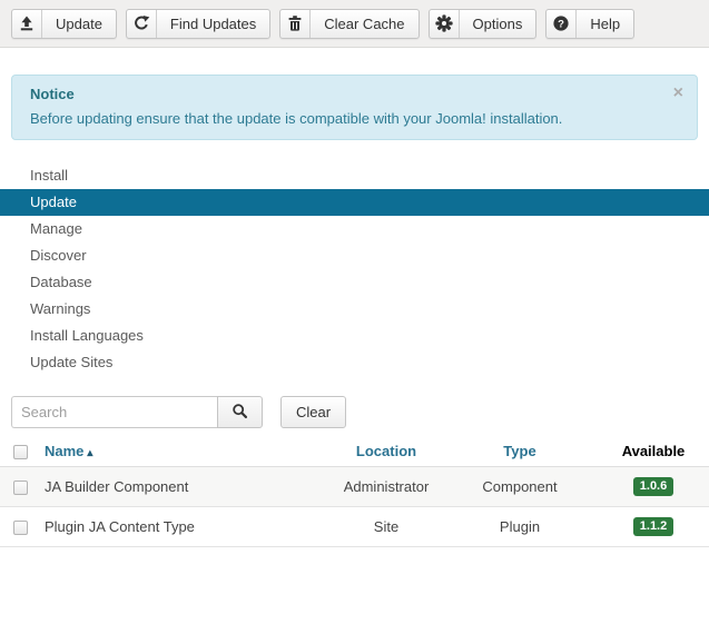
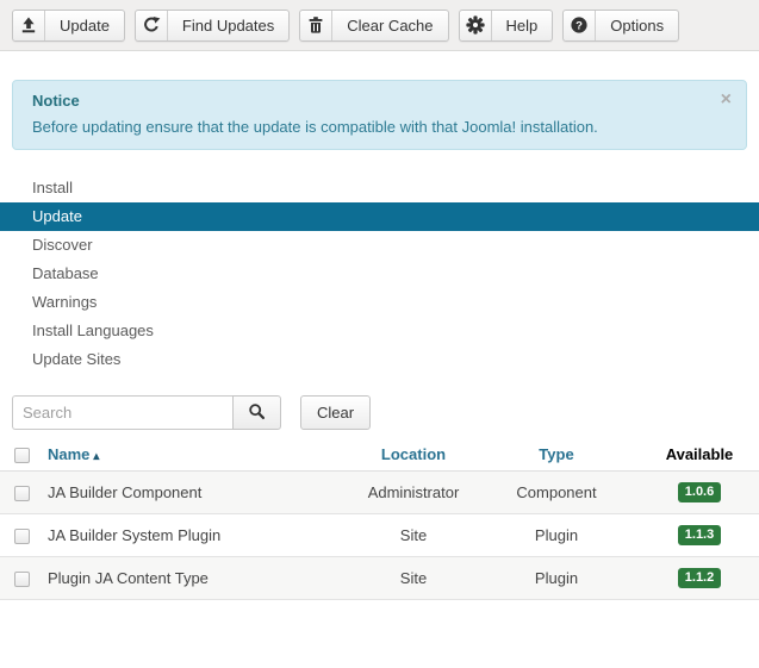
  Update
  Find Updates
  Clear Cache
- Options
+ Help
  ?
- Help
+ Options
  ×
  Notice
- Before updating ensure that the update is compatible with your Joomla! installation.
+ Before updating ensure that the update is compatible with that Joomla! installation.
  Install
  Update
- Manage
  Discover
  Database
  Warnings
  Install Languages
  Update Sites
  Search
  Clear
  	Name ▴	Location	Type	Available
  	JA Builder Component	Administrator	Component	1.0.6
+ 	JA Builder System Plugin	Site	Plugin	1.1.3
  	Plugin JA Content Type	Site	Plugin	1.1.2
